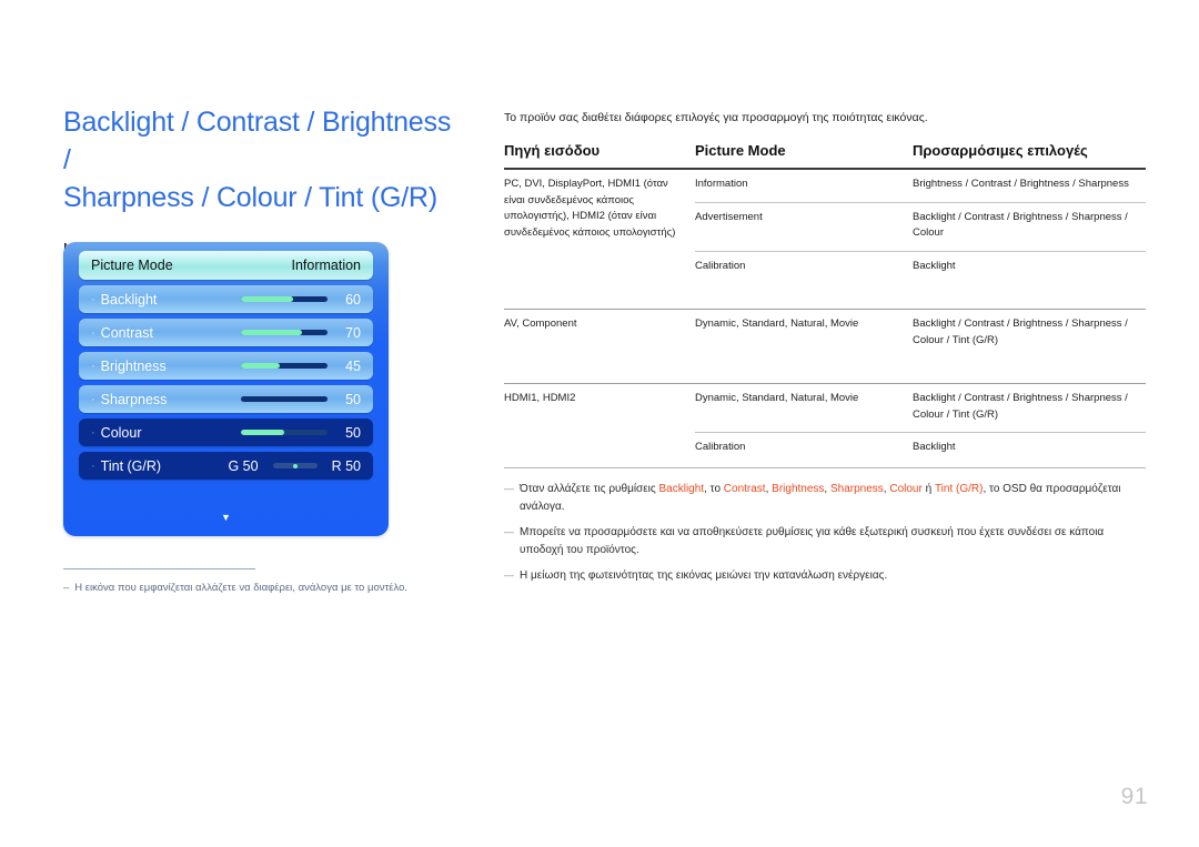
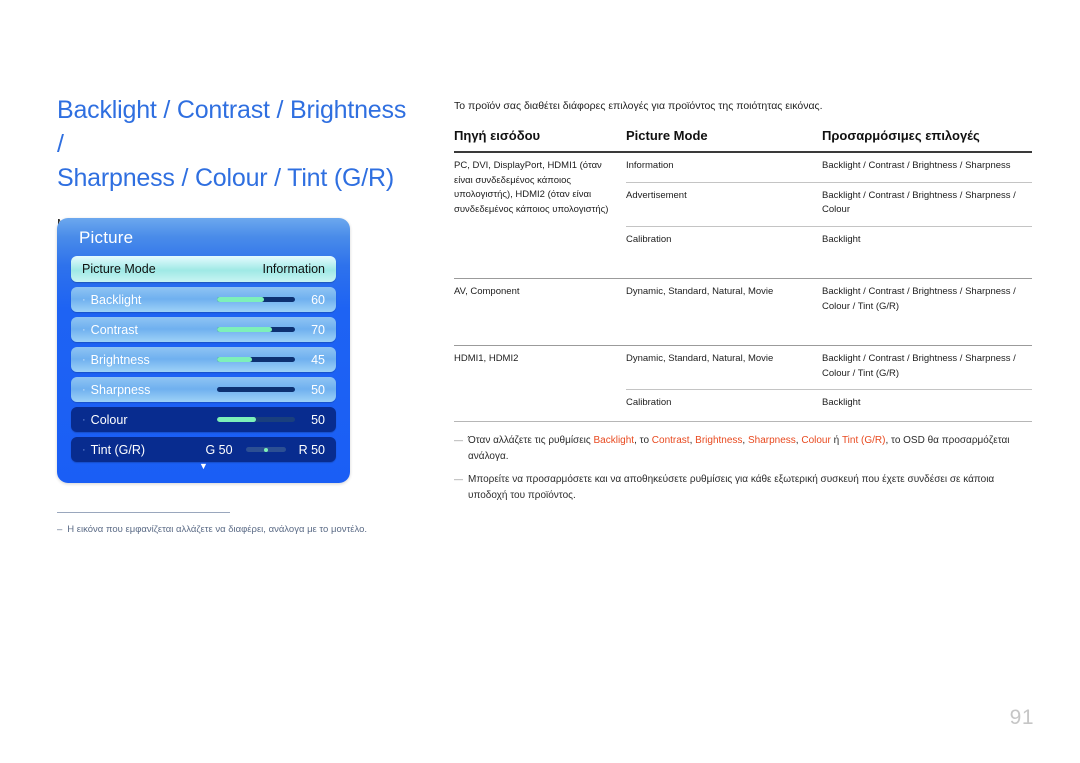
  Backlight / Contrast / Brightness /
  Sharpness / Colour / Tint (G/R)
+ Picture
  Picture Mode
  Information
  ·
  Backlight
  60
  ·
  Contrast
  70
  ·
  Brightness
  45
  ·
  Sharpness
  50
  ·
  Colour
  50
  ·
  Tint (G/R)
  G 50
  R 50
  ▼
  –
  Η εικόνα που εμφανίζεται αλλάζετε να διαφέρει, ανάλογα με το μοντέλο.
- Το προϊόν σας διαθέτει διάφορες επιλογές για προσαρμογή της ποιότητας εικόνας.
+ Το προϊόν σας διαθέτει διάφορες επιλογές για προϊόντος της ποιότητας εικόνας.
  Πηγή εισόδου	Picture Mode	Προσαρμόσιμες επιλογές
- PC, DVI, DisplayPort, HDMI1 (όταν είναι συνδεδεμένος κάποιος υπολογιστής), HDMI2 (όταν είναι συνδεδεμένος κάποιος υπολογιστής)	Information	Brightness / Contrast / Brightness / Sharpness
+ PC, DVI, DisplayPort, HDMI1 (όταν είναι συνδεδεμένος κάποιος υπολογιστής), HDMI2 (όταν είναι συνδεδεμένος κάποιος υπολογιστής)	Information	Backlight / Contrast / Brightness / Sharpness
  Advertisement	Backlight / Contrast / Brightness / Sharpness / Colour
  Calibration	Backlight
  AV, Component	Dynamic, Standard, Natural, Movie	Backlight / Contrast / Brightness / Sharpness / Colour / Tint (G/R)
  HDMI1, HDMI2	Dynamic, Standard, Natural, Movie	Backlight / Contrast / Brightness / Sharpness / Colour / Tint (G/R)
  Calibration	Backlight
  Όταν αλλάζετε τις ρυθμίσεις Backlight, το Contrast, Brightness, Sharpness, Colour ή Tint (G/R), το OSD θα προσαρμόζεται ανάλογα.
  Μπορείτε να προσαρμόσετε και να αποθηκεύσετε ρυθμίσεις για κάθε εξωτερική συσκευή που έχετε συνδέσει σε κάποια υποδοχή του προϊόντος.
- Η μείωση της φωτεινότητας της εικόνας μειώνει την κατανάλωση ενέργειας.
  91
